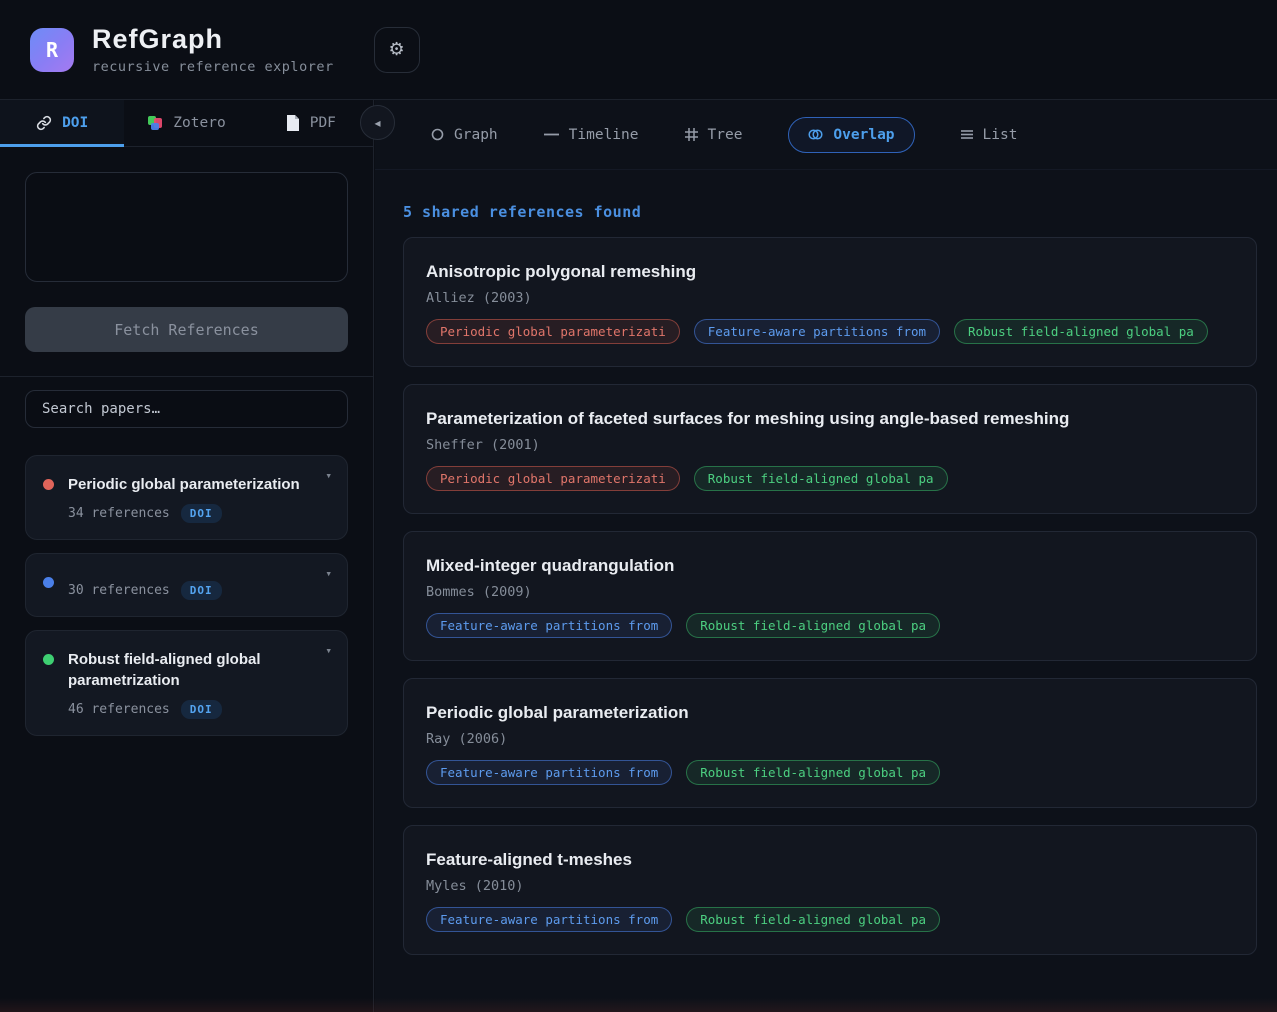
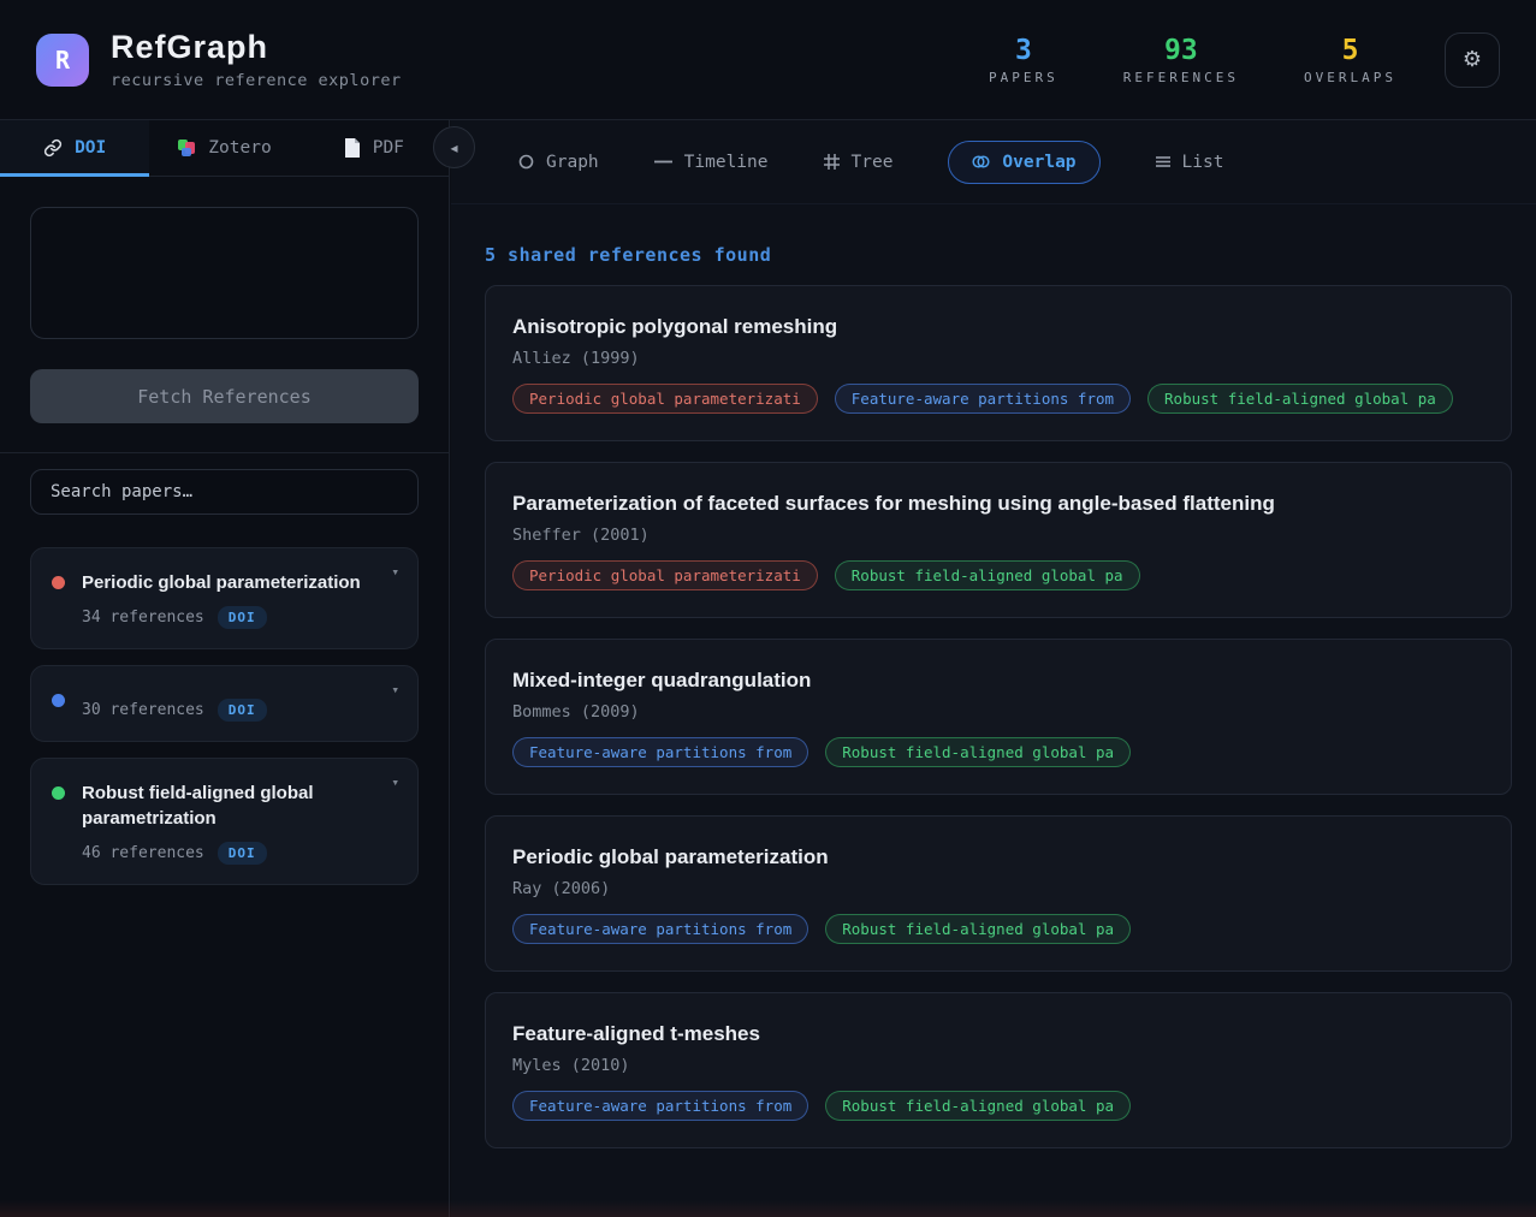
  R
  RefGraph
  recursive reference explorer
+ 3
+ PAPERS
+ 93
+ REFERENCES
+ 5
+ OVERLAPS
  ⚙
  DOI
  Zotero
  PDF
  ◂
  Fetch References Search papers…
  Periodic global parameterization
  34 references
  DOI
  ▾
  30 references
  DOI
  ▾
  Robust field-aligned global parametrization
  46 references
  DOI
  ▾
  Graph
  Timeline
  Tree
  Overlap
  List
  5 shared references found
  Anisotropic polygonal remeshing
- Alliez (2003)
+ Alliez (1999)
  Periodic global parameterizati
  Feature-aware partitions from
  Robust field-aligned global pa
- Parameterization of faceted surfaces for meshing using angle-based remeshing
+ Parameterization of faceted surfaces for meshing using angle-based flattening
  Sheffer (2001)
  Periodic global parameterizati
  Robust field-aligned global pa
  Mixed-integer quadrangulation
  Bommes (2009)
  Feature-aware partitions from
  Robust field-aligned global pa
  Periodic global parameterization
  Ray (2006)
  Feature-aware partitions from
  Robust field-aligned global pa
  Feature-aligned t-meshes
  Myles (2010)
  Feature-aware partitions from
  Robust field-aligned global pa
